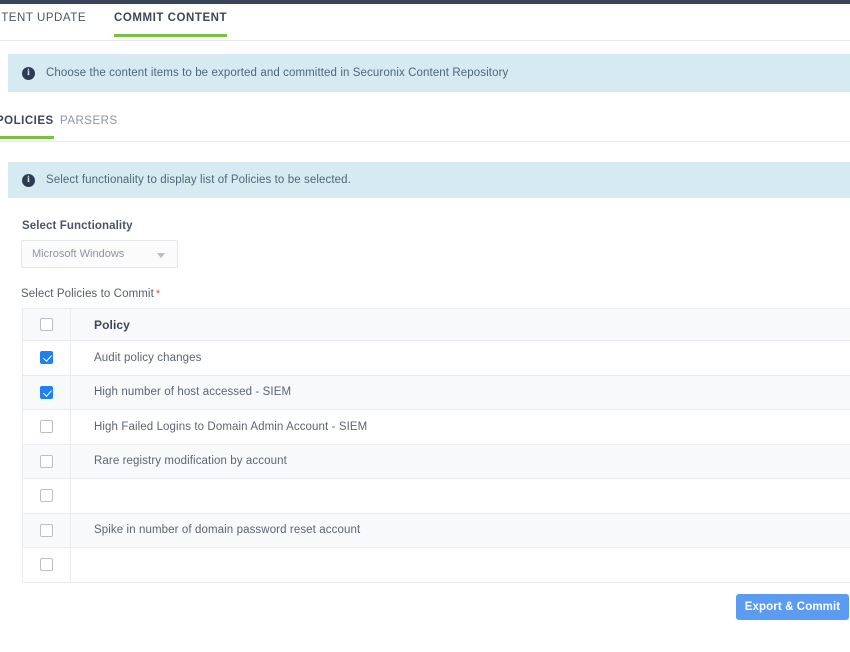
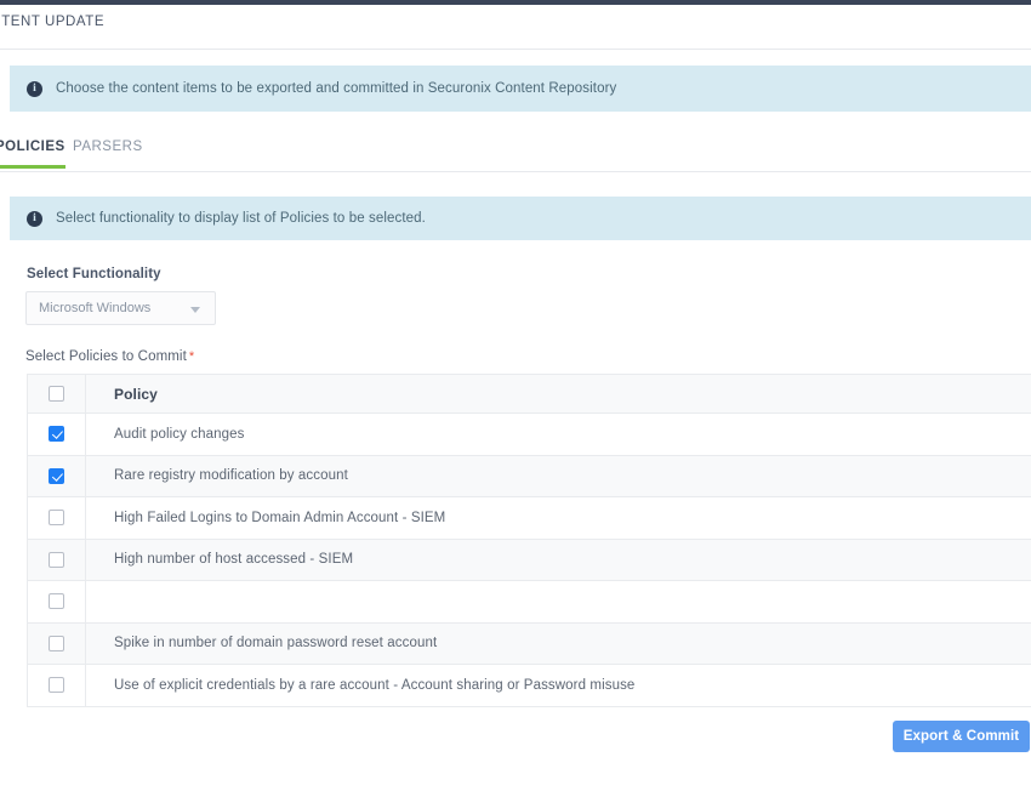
  TENT UPDATE
- COMMIT CONTENT
  i
  Choose the content items to be exported and committed in Securonix Content Repository
  POLICIES
  PARSERS
  i
  Select functionality to display list of Policies to be selected.
  Select Functionality
  Microsoft Windows
  Select Policies to Commit *
  Policy
  Audit policy changes
- High number of host accessed - SIEM
+ Rare registry modification by account
  High Failed Logins to Domain Admin Account - SIEM
- Rare registry modification by account
+ High number of host accessed - SIEM
  Spike in number of domain password reset account
+ Use of explicit credentials by a rare account - Account sharing or Password misuse
  Export & Commit
